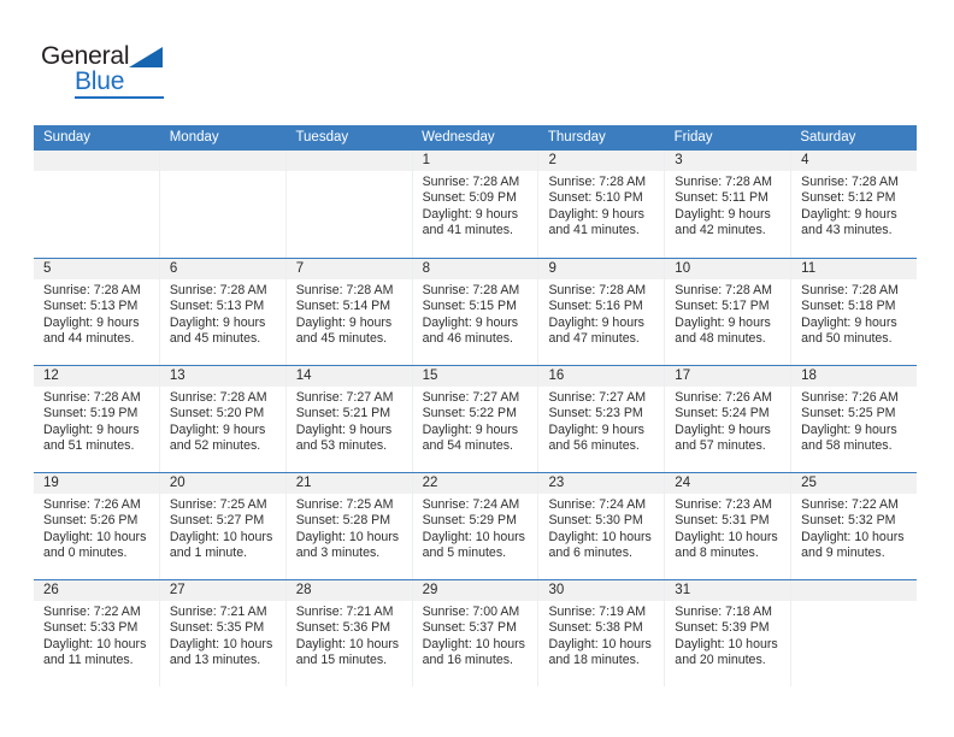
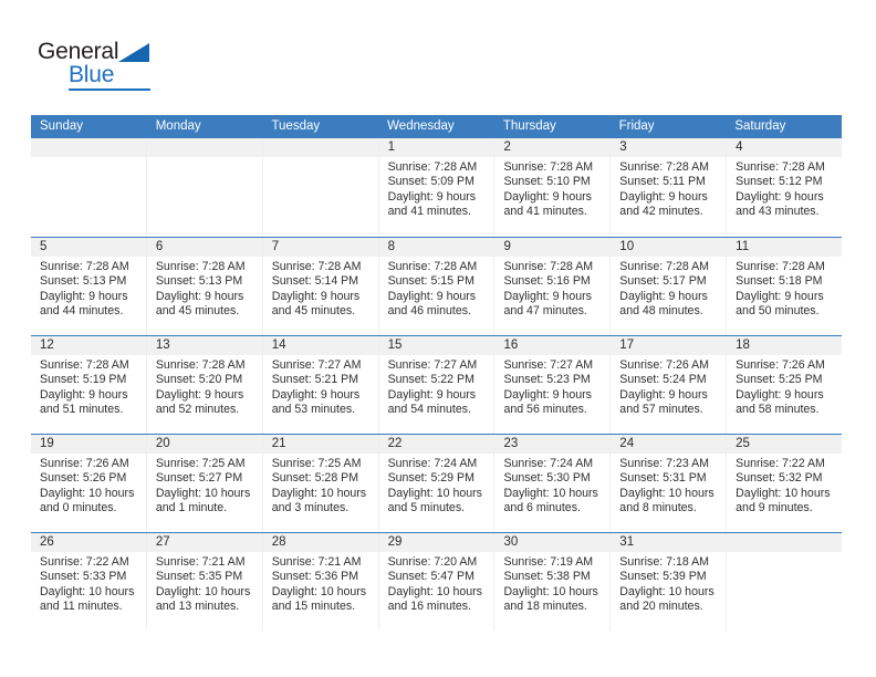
  General
  Blue
  Sunday
  Monday
  Tuesday
  Wednesday
  Thursday
  Friday
  Saturday
  1
  Sunrise: 7:28 AM
  Sunset: 5:09 PM
  Daylight: 9 hours
  and 41 minutes.
  2
  Sunrise: 7:28 AM
  Sunset: 5:10 PM
  Daylight: 9 hours
  and 41 minutes.
  3
  Sunrise: 7:28 AM
  Sunset: 5:11 PM
  Daylight: 9 hours
  and 42 minutes.
  4
  Sunrise: 7:28 AM
  Sunset: 5:12 PM
  Daylight: 9 hours
  and 43 minutes.
  5
  Sunrise: 7:28 AM
  Sunset: 5:13 PM
  Daylight: 9 hours
  and 44 minutes.
  6
  Sunrise: 7:28 AM
  Sunset: 5:13 PM
  Daylight: 9 hours
  and 45 minutes.
  7
  Sunrise: 7:28 AM
  Sunset: 5:14 PM
  Daylight: 9 hours
  and 45 minutes.
  8
  Sunrise: 7:28 AM
  Sunset: 5:15 PM
  Daylight: 9 hours
  and 46 minutes.
  9
  Sunrise: 7:28 AM
  Sunset: 5:16 PM
  Daylight: 9 hours
  and 47 minutes.
  10
  Sunrise: 7:28 AM
  Sunset: 5:17 PM
  Daylight: 9 hours
  and 48 minutes.
  11
  Sunrise: 7:28 AM
  Sunset: 5:18 PM
  Daylight: 9 hours
  and 50 minutes.
  12
  Sunrise: 7:28 AM
  Sunset: 5:19 PM
  Daylight: 9 hours
  and 51 minutes.
  13
  Sunrise: 7:28 AM
  Sunset: 5:20 PM
  Daylight: 9 hours
  and 52 minutes.
  14
  Sunrise: 7:27 AM
  Sunset: 5:21 PM
  Daylight: 9 hours
  and 53 minutes.
  15
  Sunrise: 7:27 AM
  Sunset: 5:22 PM
  Daylight: 9 hours
  and 54 minutes.
  16
  Sunrise: 7:27 AM
  Sunset: 5:23 PM
  Daylight: 9 hours
  and 56 minutes.
  17
  Sunrise: 7:26 AM
  Sunset: 5:24 PM
  Daylight: 9 hours
  and 57 minutes.
  18
  Sunrise: 7:26 AM
  Sunset: 5:25 PM
  Daylight: 9 hours
  and 58 minutes.
  19
  Sunrise: 7:26 AM
  Sunset: 5:26 PM
  Daylight: 10 hours
  and 0 minutes.
  20
  Sunrise: 7:25 AM
  Sunset: 5:27 PM
  Daylight: 10 hours
  and 1 minute.
  21
  Sunrise: 7:25 AM
  Sunset: 5:28 PM
  Daylight: 10 hours
  and 3 minutes.
  22
  Sunrise: 7:24 AM
  Sunset: 5:29 PM
  Daylight: 10 hours
  and 5 minutes.
  23
  Sunrise: 7:24 AM
  Sunset: 5:30 PM
  Daylight: 10 hours
  and 6 minutes.
  24
  Sunrise: 7:23 AM
  Sunset: 5:31 PM
  Daylight: 10 hours
  and 8 minutes.
  25
  Sunrise: 7:22 AM
  Sunset: 5:32 PM
  Daylight: 10 hours
  and 9 minutes.
  26
  Sunrise: 7:22 AM
  Sunset: 5:33 PM
  Daylight: 10 hours
  and 11 minutes.
  27
  Sunrise: 7:21 AM
  Sunset: 5:35 PM
  Daylight: 10 hours
  and 13 minutes.
  28
  Sunrise: 7:21 AM
  Sunset: 5:36 PM
  Daylight: 10 hours
  and 15 minutes.
  29
- Sunrise: 7:00 AM
+ Sunrise: 7:20 AM
- Sunset: 5:37 PM
+ Sunset: 5:47 PM
  Daylight: 10 hours
  and 16 minutes.
  30
  Sunrise: 7:19 AM
  Sunset: 5:38 PM
  Daylight: 10 hours
  and 18 minutes.
  31
  Sunrise: 7:18 AM
  Sunset: 5:39 PM
  Daylight: 10 hours
  and 20 minutes.
